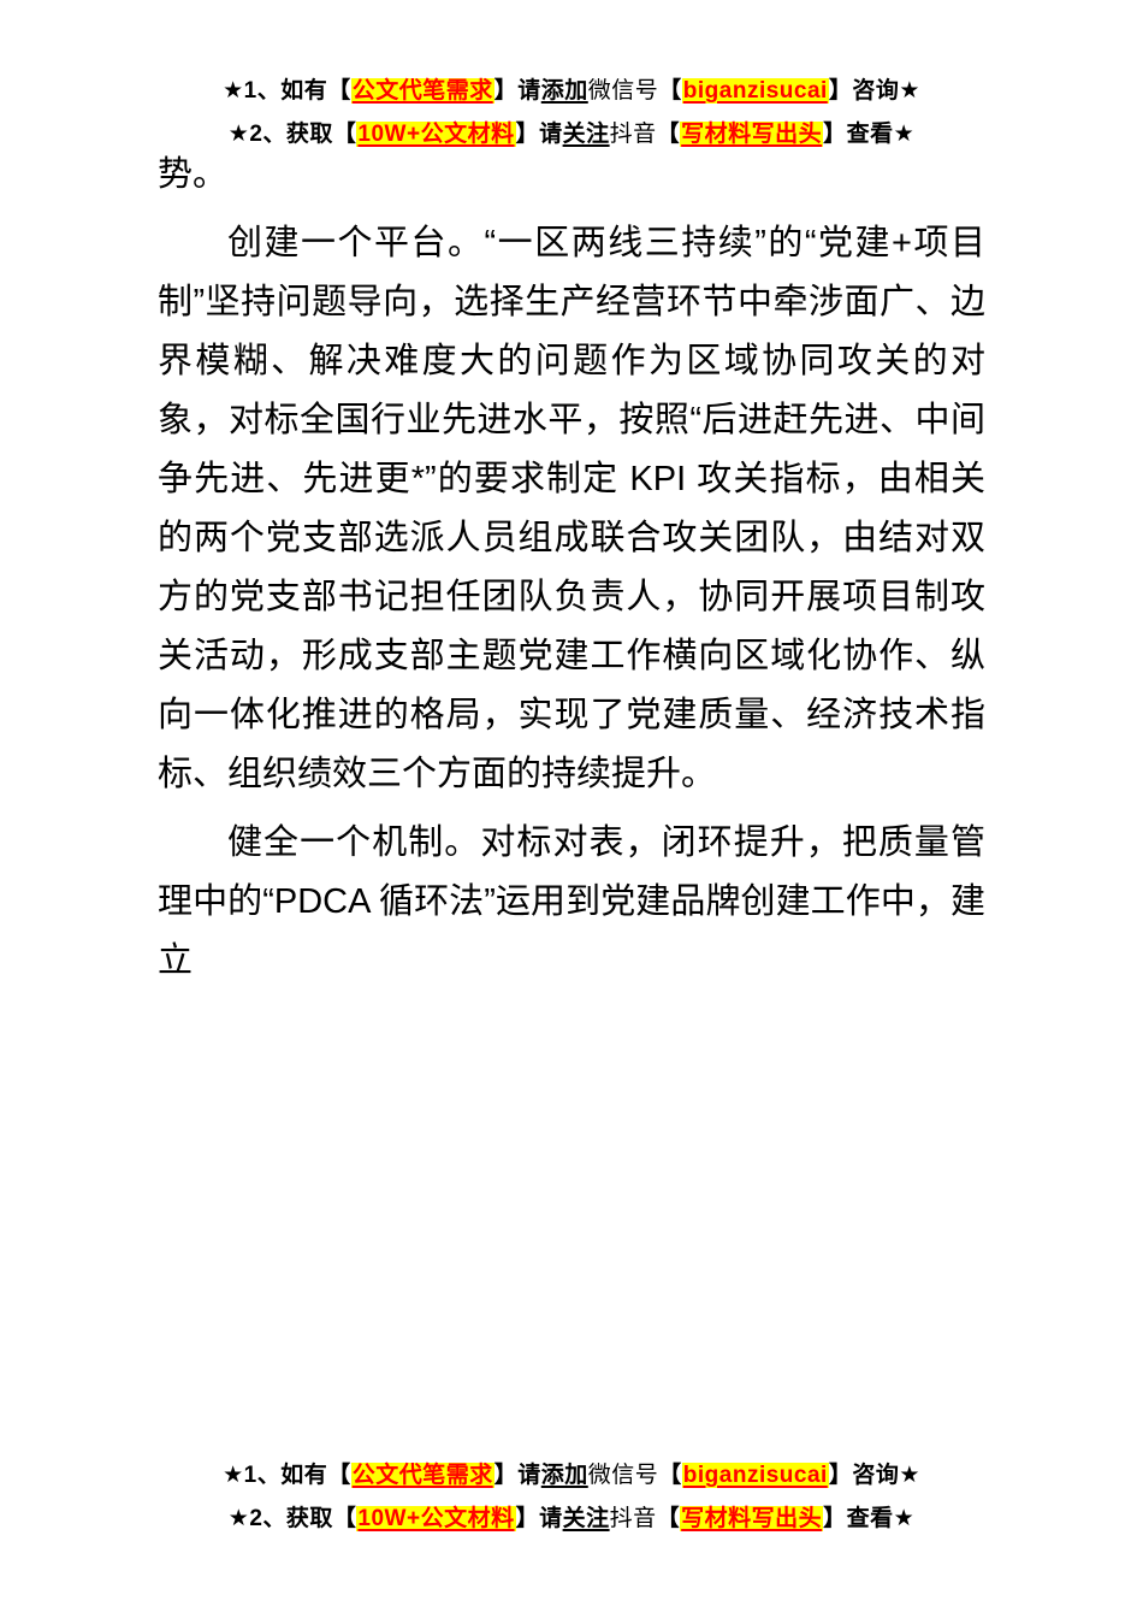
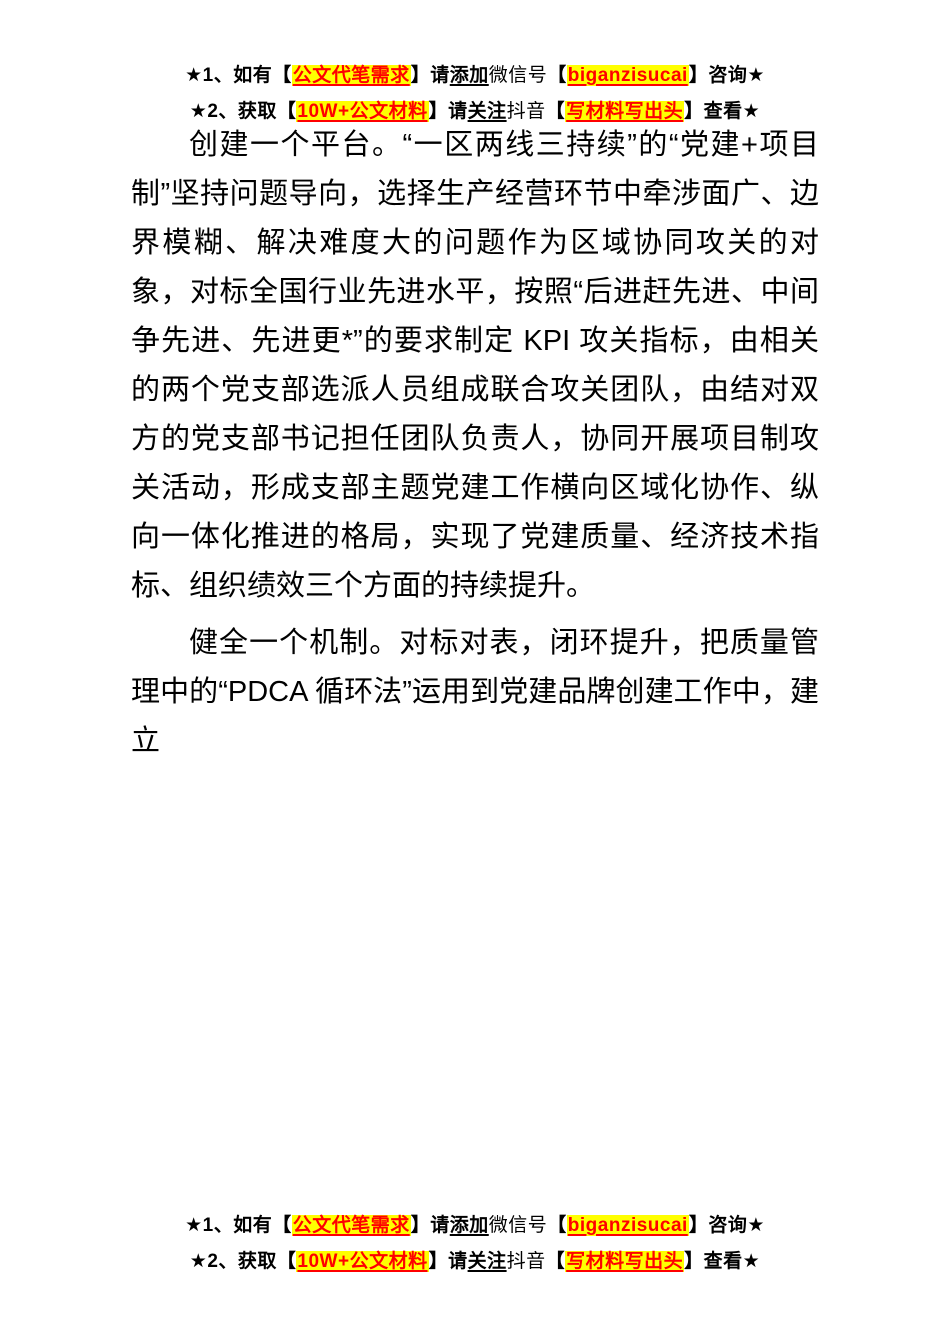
  ★1、如有【公文代笔需求】请添加微信号【biganzisucai】咨询★
  ★2、获取【10W+公文材料】请关注抖音【写材料写出头】查看★
- 势。
  创建一个平台。“一区两线三持续”的“党建+项目制”坚持问题导向，选择生产经营环节中牵涉面广、边界模糊、解决难度大的问题作为区域协同攻关的对象，对标全国行业先进水平，按照“后进赶先进、中间争先进、先进更*”的要求制定 KPI 攻关指标，由相关的两个党支部选派人员组成联合攻关团队，由结对双方的党支部书记担任团队负责人，协同开展项目制攻关活动，形成支部主题党建工作横向区域化协作、纵向一体化推进的格局，实现了党建质量、经济技术指标、组织绩效三个方面的持续提升。
  健全一个机制。对标对表，闭环提升，把质量管理中的“PDCA 循环法”运用到党建品牌创建工作中，建立
  ★1、如有【公文代笔需求】请添加微信号【biganzisucai】咨询★
  ★2、获取【10W+公文材料】请关注抖音【写材料写出头】查看★
